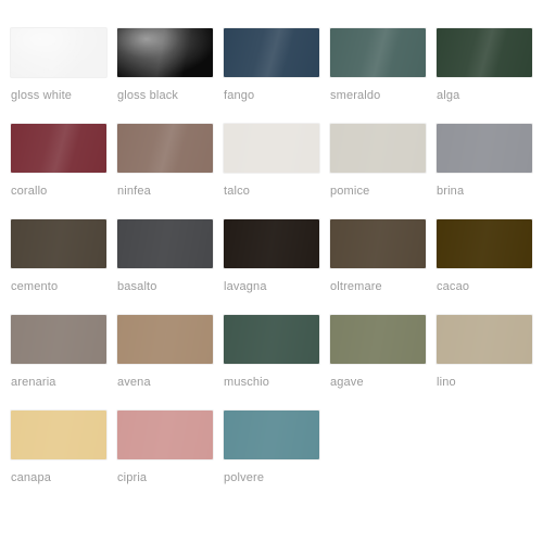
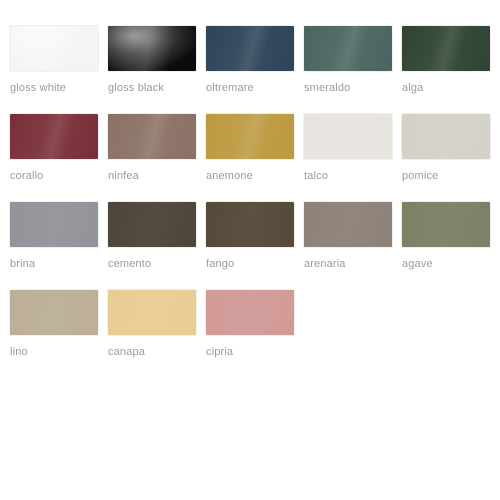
  gloss white
  gloss black
- fango
+ oltremare
  smeraldo
  alga
  corallo
  ninfea
+ anemone
  talco
  pomice
  brina
  cemento
- basalto
- lavagna
- oltremare
+ fango
- cacao
  arenaria
- avena
- muschio
  agave
  lino
  canapa
  cipria
- polvere
